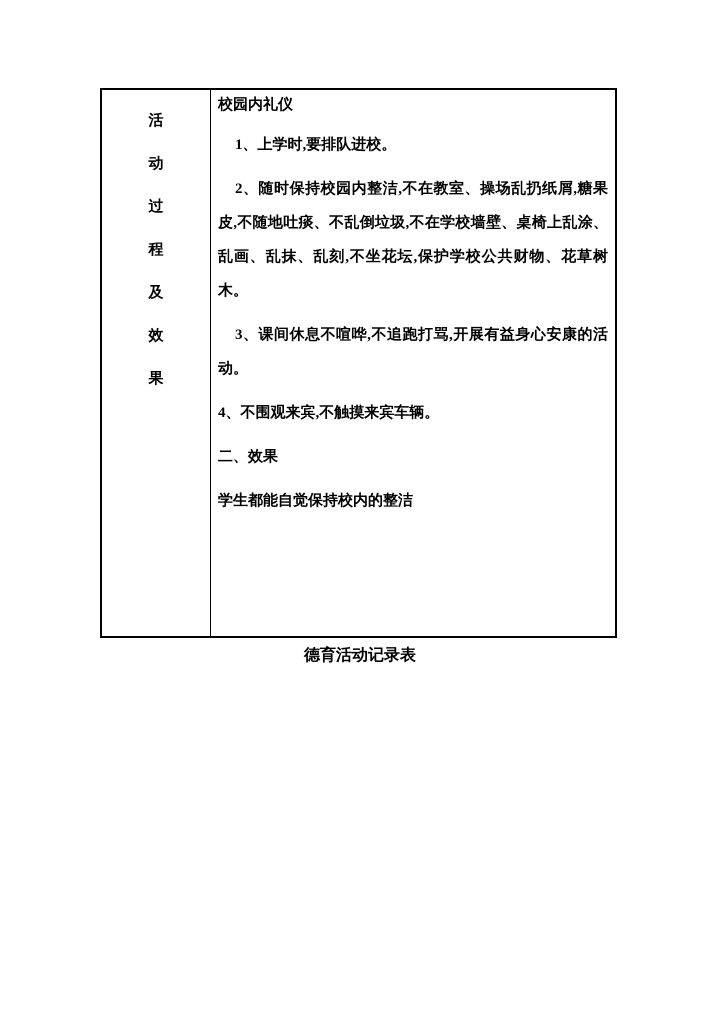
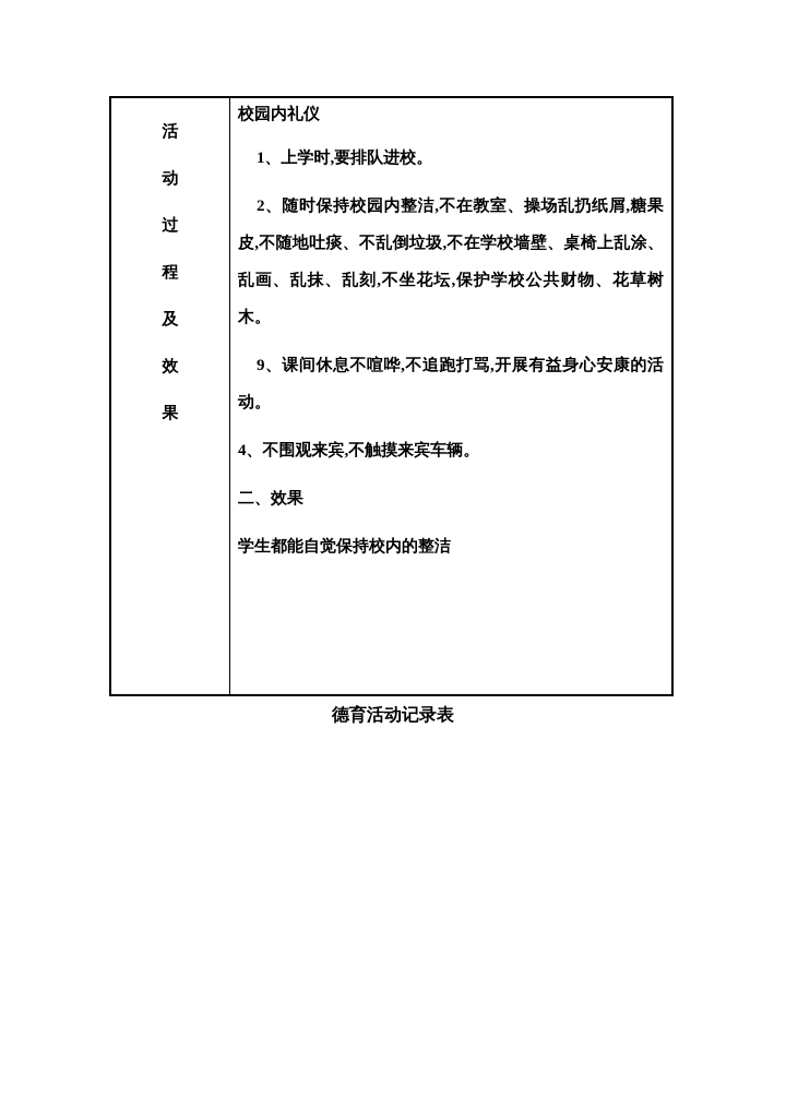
- 活 动 过 程 及 效 果	校园内礼仪 1、上学时,要排队进校。 2、随时保持校园内整洁,不在教室、操场乱扔纸屑,糖果皮,不随地吐痰、不乱倒垃圾,不在学校墙壁、桌椅上乱涂、乱画、乱抹、乱刻,不坐花坛,保护学校公共财物、花草树木。 3、课间休息不喧哗,不追跑打骂,开展有益身心安康的活动。 4、不围观来宾,不触摸来宾车辆。 二、效果 学生都能自觉保持校内的整洁
+ 活 动 过 程 及 效 果	校园内礼仪 1、上学时,要排队进校。 2、随时保持校园内整洁,不在教室、操场乱扔纸屑,糖果皮,不随地吐痰、不乱倒垃圾,不在学校墙壁、桌椅上乱涂、乱画、乱抹、乱刻,不坐花坛,保护学校公共财物、花草树木。 9、课间休息不喧哗,不追跑打骂,开展有益身心安康的活动。 4、不围观来宾,不触摸来宾车辆。 二、效果 学生都能自觉保持校内的整洁
  德育活动记录表
